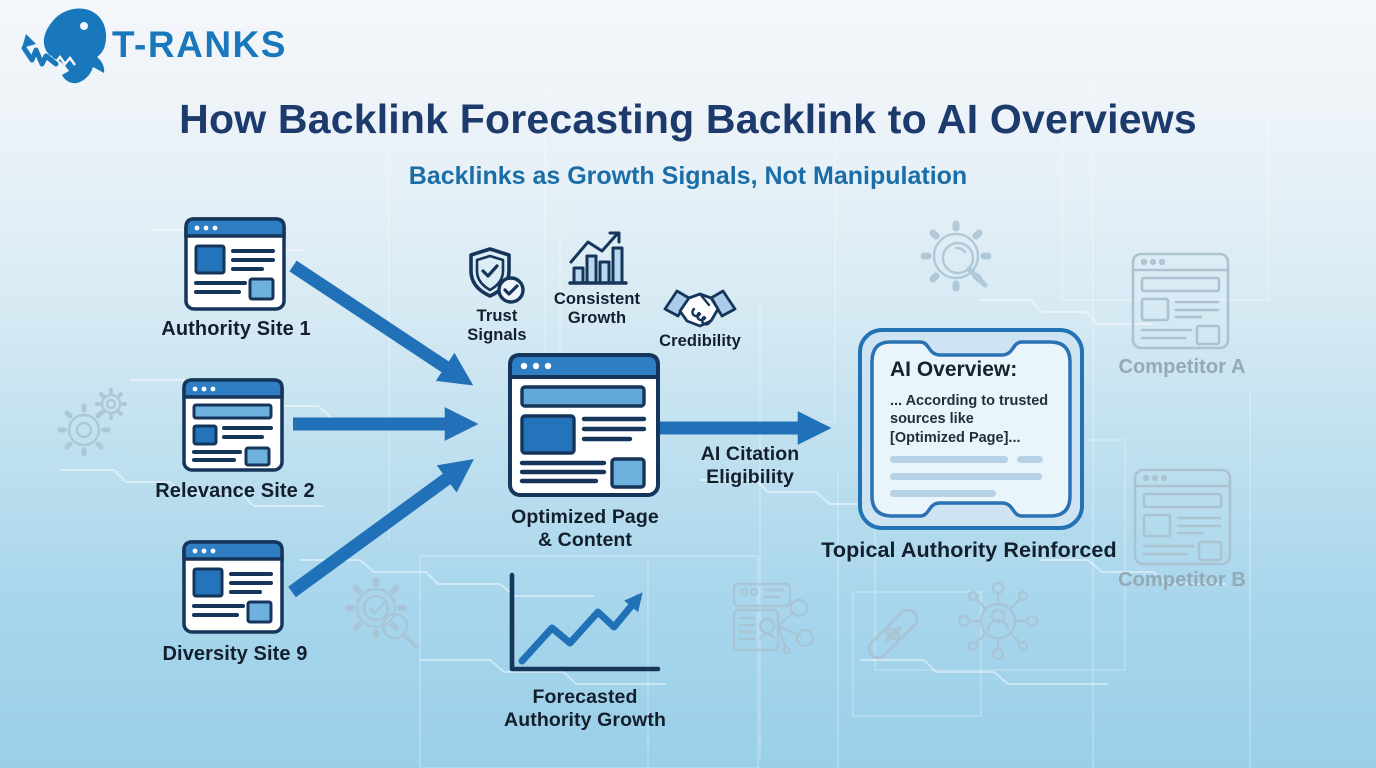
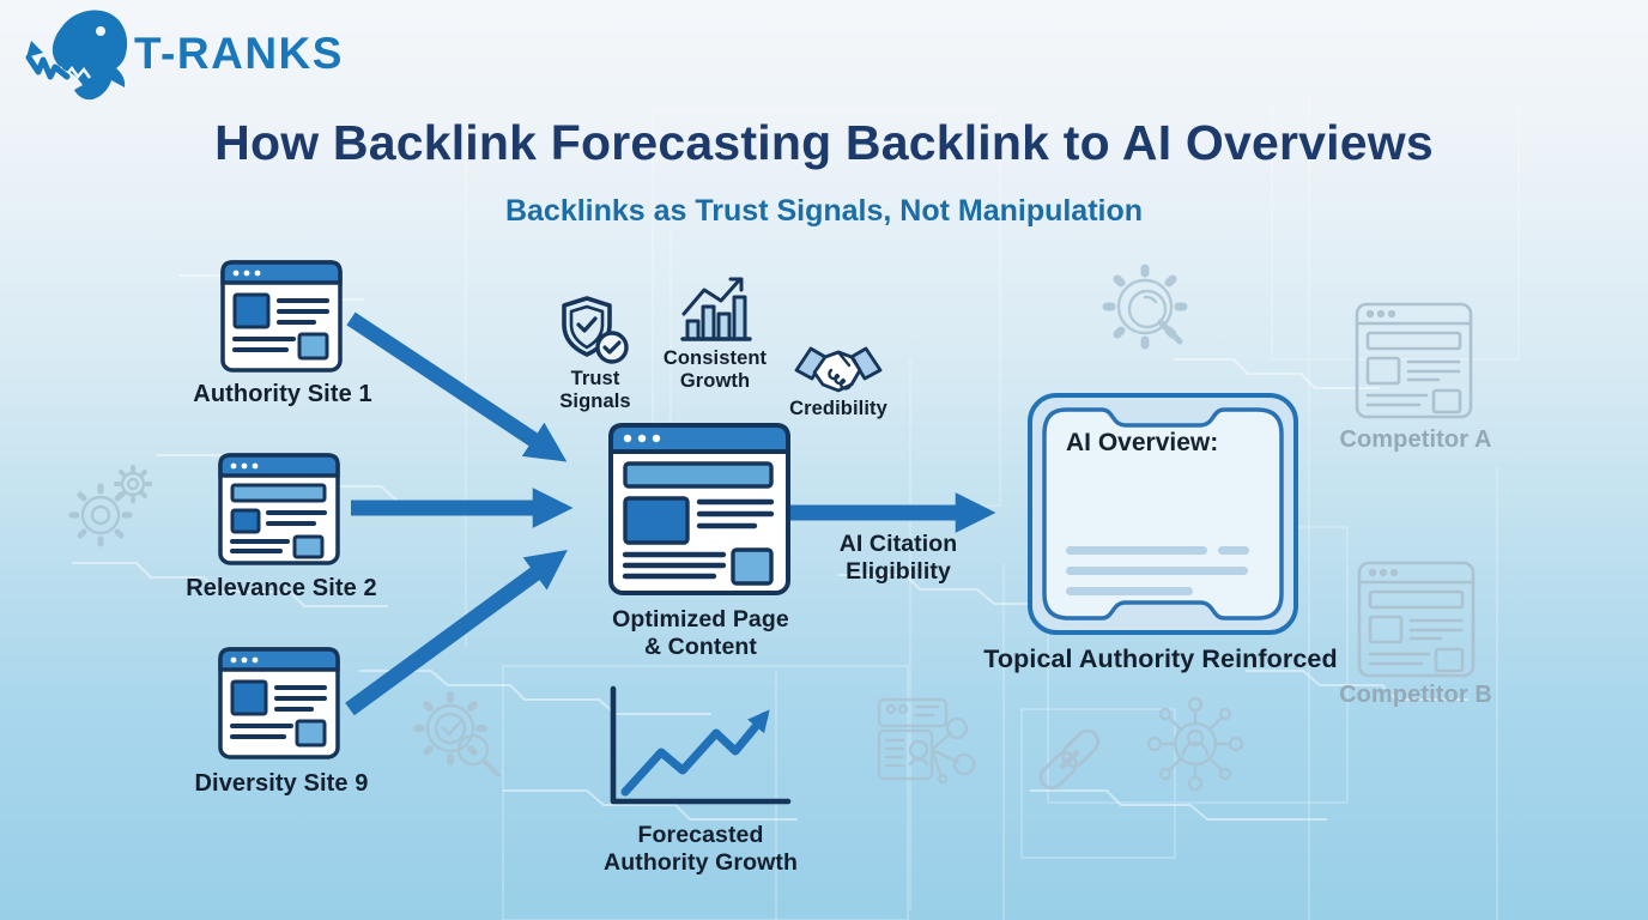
  T-RANKS
  How Backlink Forecasting Backlink to AI Overviews
- Backlinks as Growth Signals, Not Manipulation
+ Backlinks as Trust Signals, Not Manipulation
  Authority Site 1
  Relevance Site 2
  Diversity Site 9
  Trust
  Signals
  Consistent
  Growth
  Credibility
  Optimized Page
  & Content
  AI Citation
  Eligibility
  AI Overview:
- ... According to trusted
- sources like
- [Optimized Page]...
  Topical Authority Reinforced
  Competitor A
  Competitor B
  Forecasted
  Authority Growth
